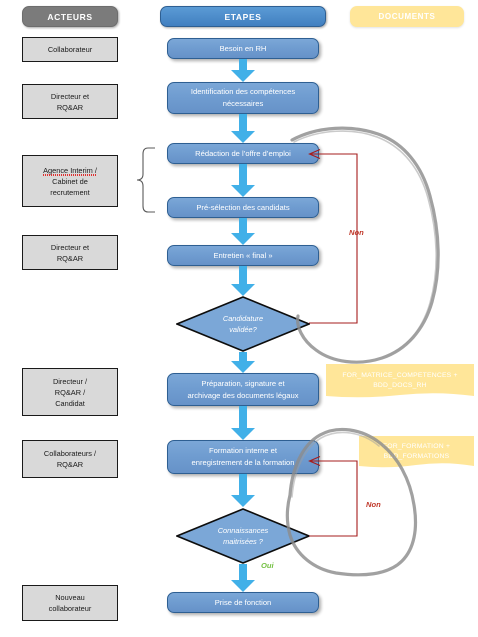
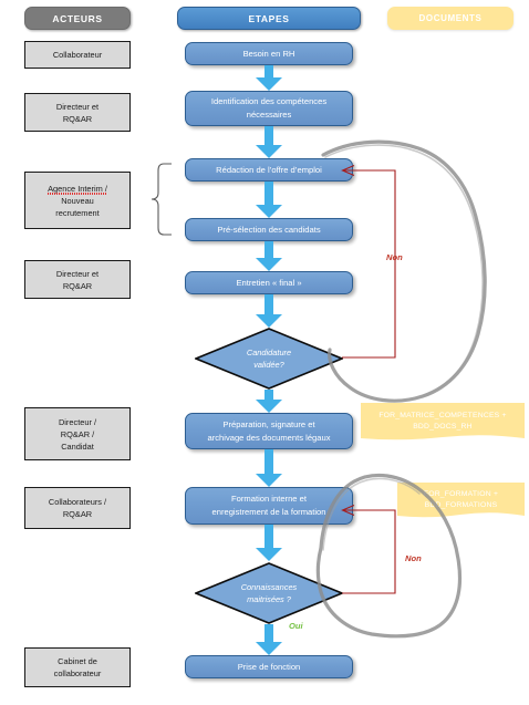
  ACTEURS
  ETAPES
  DOCUMENTS
  Collaborateur
  Directeur et
  RQ&AR
  Agence Interim /
- Cabinet de
+ Nouveau
  recrutement
  Directeur et
  RQ&AR
  Directeur /
  RQ&AR /
  Candidat
  Collaborateurs /
  RQ&AR
- Nouveau
+ Cabinet de
  collaborateur
  Besoin en RH
  Identification des compétences
  nécessaires
  Rédaction de l’offre d’emploi
  Pré-sélection des candidats
  Entretien « final »
  Préparation, signature et
  archivage des documents légaux
  Formation interne et
  enregistrement de la formation
  Prise de fonction
  Candidature
  validée?
  Connaissances
  maitrisées ?
  Non
  Non
  Oui
